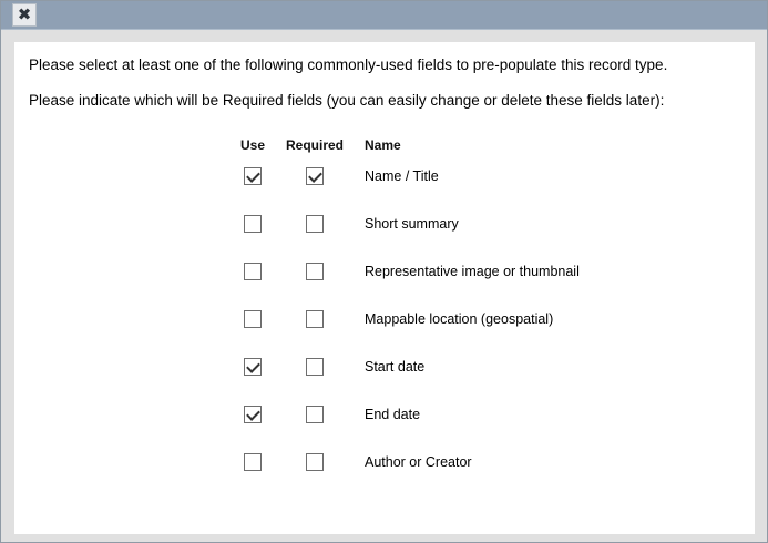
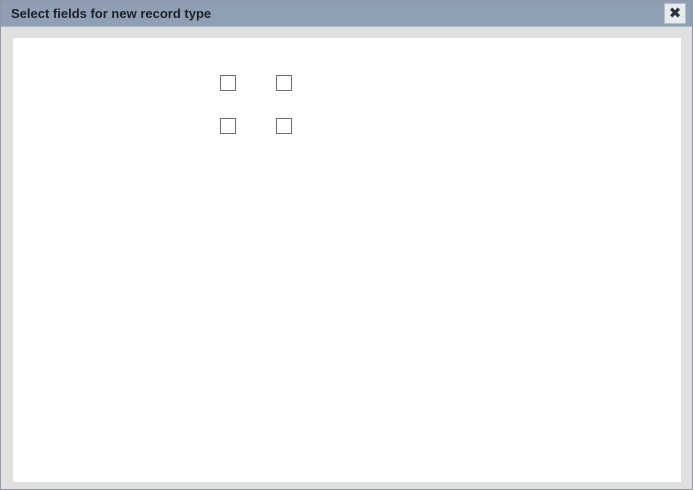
+ Select fields for new record type
  ✖
- Please select at least one of the following commonly-used fields to pre-populate this record type.
- Please indicate which will be Required fields (you can easily change or delete these fields later):
- Use
- Required
- Name
- Name / Title
- Short summary
- Representative image or thumbnail
- Mappable location (geospatial)
- Start date
- End date
- Author or Creator
